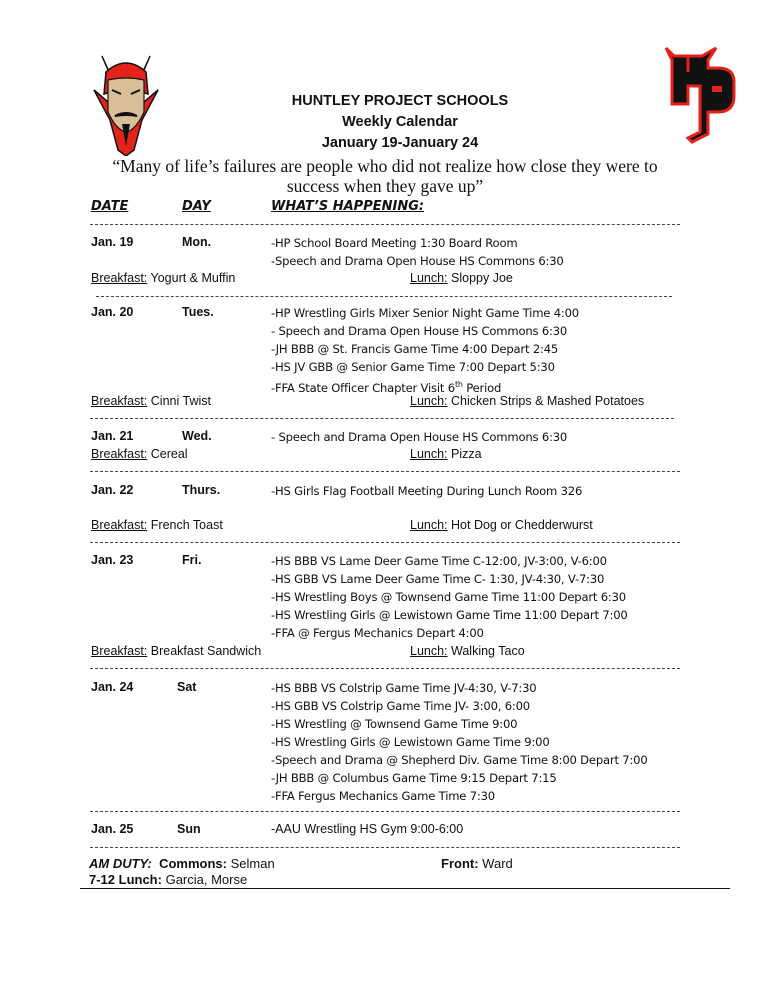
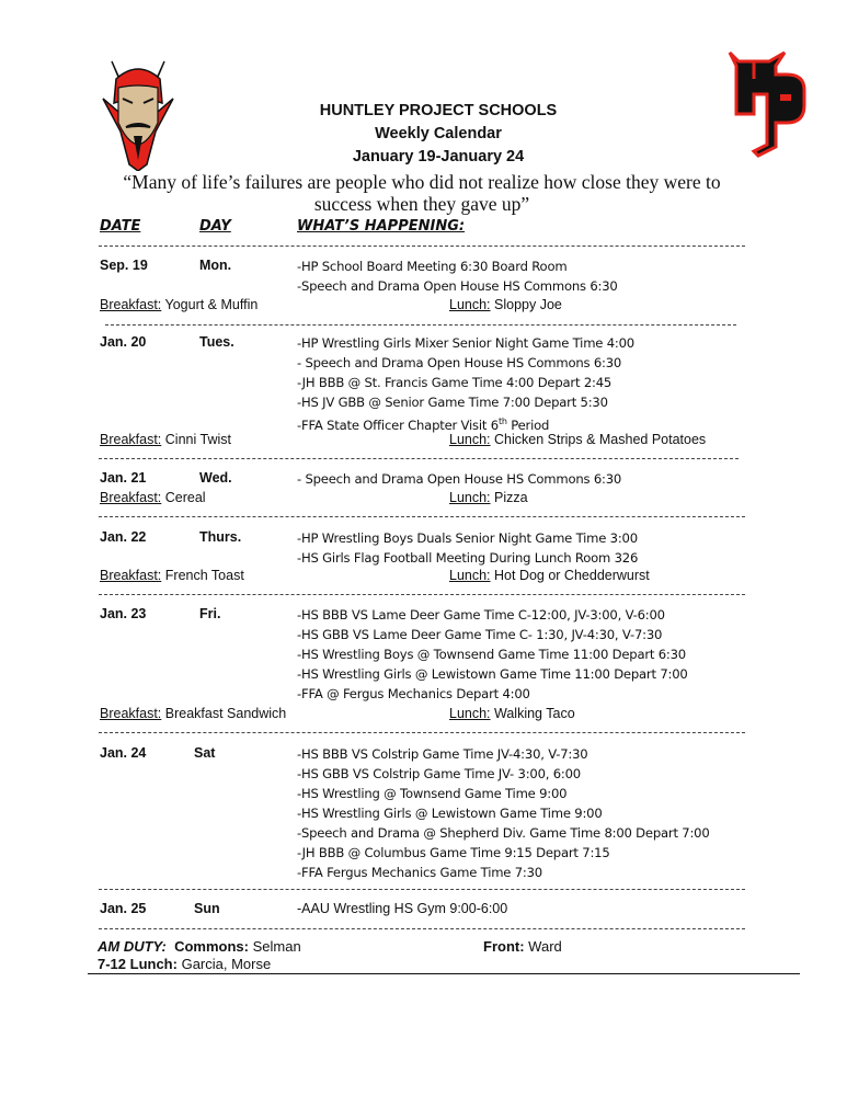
  HUNTLEY PROJECT SCHOOLS
  Weekly Calendar
  January 19-January 24
  “Many of life’s failures are people who did not realize how close they were to success when they gave up”
  DATE
  DAY
  WHAT’S HAPPENING:
- Jan. 19
+ Sep. 19
  Mon.
- -HP School Board Meeting 1:30 Board Room
+ -HP School Board Meeting 6:30 Board Room
  -Speech and Drama Open House HS Commons 6:30
  Breakfast: Yogurt & Muffin
  Lunch: Sloppy Joe
  Jan. 20
  Tues.
  -HP Wrestling Girls Mixer Senior Night Game Time 4:00
  - Speech and Drama Open House HS Commons 6:30
  -JH BBB @ St. Francis Game Time 4:00 Depart 2:45
  -HS JV GBB @ Senior Game Time 7:00 Depart 5:30
  -FFA State Officer Chapter Visit 6th Period
  Breakfast: Cinni Twist
  Lunch: Chicken Strips & Mashed Potatoes
  Jan. 21
  Wed.
  - Speech and Drama Open House HS Commons 6:30
  Breakfast: Cereal
  Lunch: Pizza
  Jan. 22
  Thurs.
+ -HP Wrestling Boys Duals Senior Night Game Time 3:00
  -HS Girls Flag Football Meeting During Lunch Room 326
  Breakfast: French Toast
  Lunch: Hot Dog or Chedderwurst
  Jan. 23
  Fri.
  -HS BBB VS Lame Deer Game Time C-12:00, JV-3:00, V-6:00
  -HS GBB VS Lame Deer Game Time C- 1:30, JV-4:30, V-7:30
  -HS Wrestling Boys @ Townsend Game Time 11:00 Depart 6:30
  -HS Wrestling Girls @ Lewistown Game Time 11:00 Depart 7:00
  -FFA @ Fergus Mechanics Depart 4:00
  Breakfast: Breakfast Sandwich
  Lunch: Walking Taco
  Jan. 24
  Sat
  -HS BBB VS Colstrip Game Time JV-4:30, V-7:30
  -HS GBB VS Colstrip Game Time JV- 3:00, 6:00
  -HS Wrestling @ Townsend Game Time 9:00
  -HS Wrestling Girls @ Lewistown Game Time 9:00
  -Speech and Drama @ Shepherd Div. Game Time 8:00 Depart 7:00
  -JH BBB @ Columbus Game Time 9:15 Depart 7:15
  -FFA Fergus Mechanics Game Time 7:30
  Jan. 25
  Sun
  -AAU Wrestling HS Gym 9:00-6:00
  AM DUTY: Commons: Selman
  Front: Ward
  7-12 Lunch: Garcia, Morse
